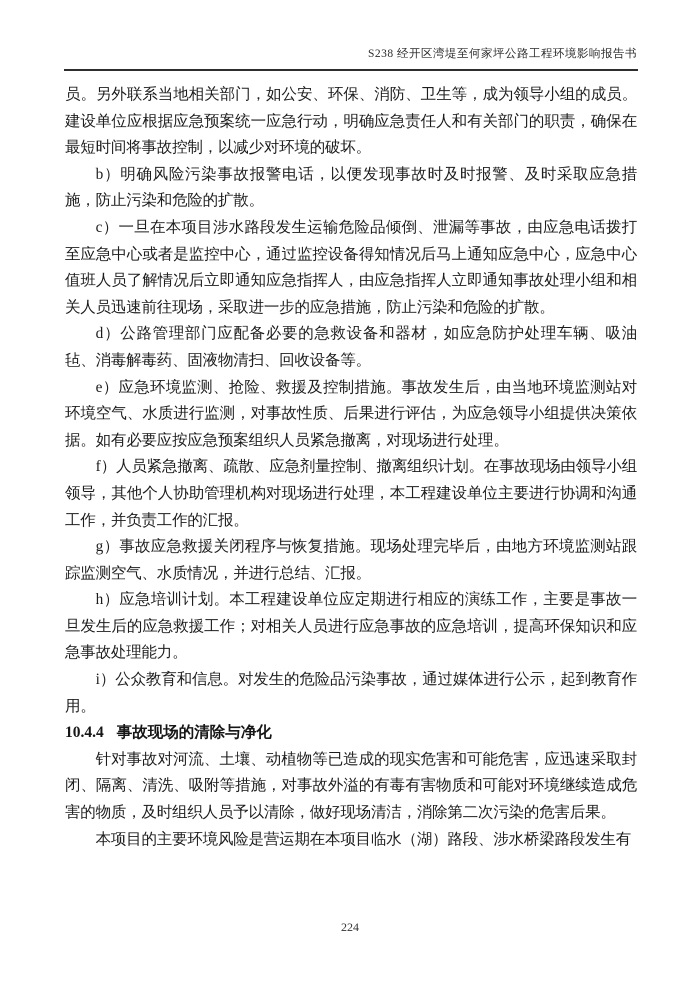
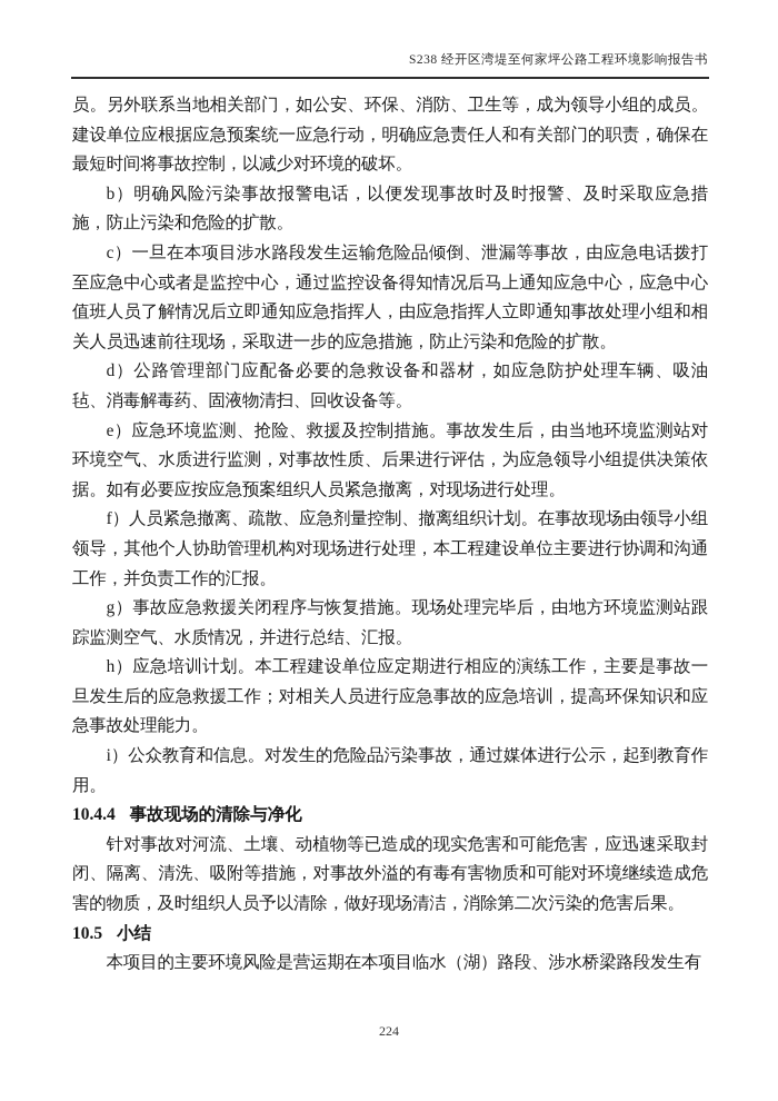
  S238 经开区湾堤至何家坪公路工程环境影响报告书
  员。另外联系当地相关部门，如公安、环保、消防、卫生等，成为领导小组的成员。建设单位应根据应急预案统一应急行动，明确应急责任人和有关部门的职责，确保在最短时间将事故控制，以减少对环境的破坏。
  b）明确风险污染事故报警电话，以便发现事故时及时报警、及时采取应急措施，防止污染和危险的扩散。
  c）一旦在本项目涉水路段发生运输危险品倾倒、泄漏等事故，由应急电话拨打至应急中心或者是监控中心，通过监控设备得知情况后马上通知应急中心，应急中心值班人员了解情况后立即通知应急指挥人，由应急指挥人立即通知事故处理小组和相关人员迅速前往现场，采取进一步的应急措施，防止污染和危险的扩散。
  d）公路管理部门应配备必要的急救设备和器材，如应急防护处理车辆、吸油毡、消毒解毒药、固液物清扫、回收设备等。
  e）应急环境监测、抢险、救援及控制措施。事故发生后，由当地环境监测站对环境空气、水质进行监测，对事故性质、后果进行评估，为应急领导小组提供决策依据。如有必要应按应急预案组织人员紧急撤离，对现场进行处理。
  f）人员紧急撤离、疏散、应急剂量控制、撤离组织计划。在事故现场由领导小组领导，其他个人协助管理机构对现场进行处理，本工程建设单位主要进行协调和沟通工作，并负责工作的汇报。
  g）事故应急救援关闭程序与恢复措施。现场处理完毕后，由地方环境监测站跟踪监测空气、水质情况，并进行总结、汇报。
  h）应急培训计划。本工程建设单位应定期进行相应的演练工作，主要是事故一旦发生后的应急救援工作；对相关人员进行应急事故的应急培训，提高环保知识和应急事故处理能力。
  i）公众教育和信息。对发生的危险品污染事故，通过媒体进行公示，起到教育作用。
  10.4.4 事故现场的清除与净化
  针对事故对河流、土壤、动植物等已造成的现实危害和可能危害，应迅速采取封闭、隔离、清洗、吸附等措施，对事故外溢的有毒有害物质和可能对环境继续造成危害的物质，及时组织人员予以清除，做好现场清洁，消除第二次污染的危害后果。
+ 10.5 小结
  本项目的主要环境风险是营运期在本项目临水（湖）路段、涉水桥梁路段发生有
  224
